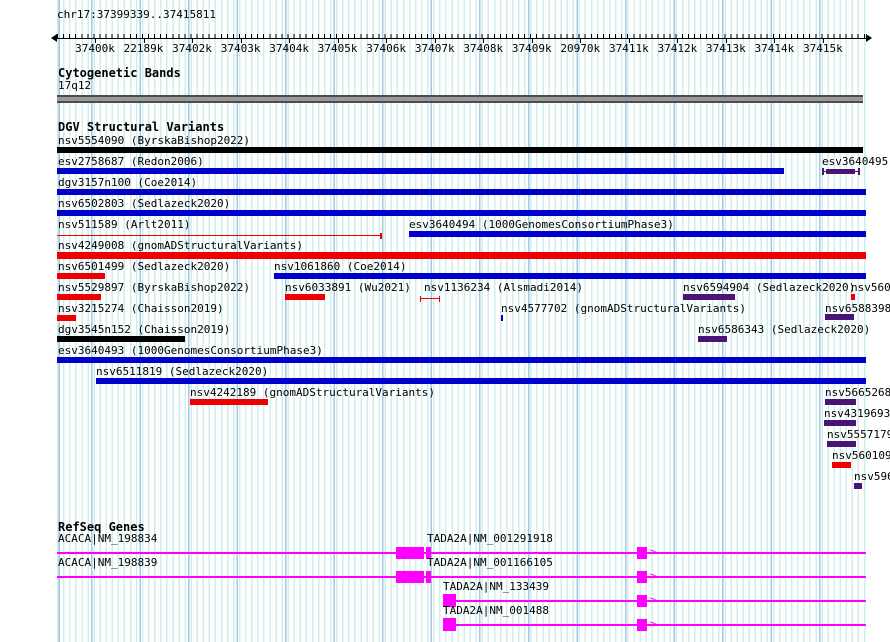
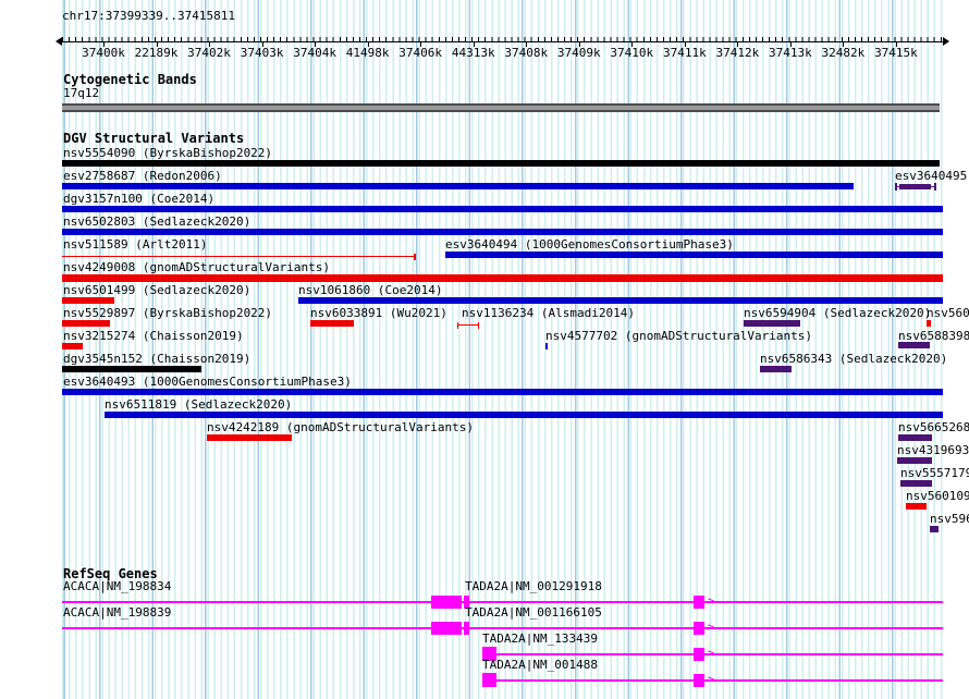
  chr17:37399339..37415811
  37400k
  22189k
  37402k
  37403k
  37404k
- 37405k
+ 41498k
  37406k
- 37407k
+ 44313k
  37408k
  37409k
- 20970k
+ 37410k
  37411k
  37412k
  37413k
- 37414k
+ 32482k
  37415k
  Cytogenetic Bands
  17q12
  DGV Structural Variants
  nsv5554090 (ByrskaBishop2022)
  esv2758687 (Redon2006)
  esv3640495
  dgv3157n100 (Coe2014)
  nsv6502803 (Sedlazeck2020)
  nsv511589 (Arlt2011)
  esv3640494 (1000GenomesConsortiumPhase3)
  nsv4249008 (gnomADStructuralVariants)
  nsv6501499 (Sedlazeck2020)
  nsv1061860 (Coe2014)
  nsv5529897 (ByrskaBishop2022)
  nsv6033891 (Wu2021)
  nsv1136234 (Alsmadi2014)
  nsv6594904 (Sedlazeck2020)
  nsv560
  nsv3215274 (Chaisson2019)
  nsv4577702 (gnomADStructuralVariants)
  nsv6588398
  dgv3545n152 (Chaisson2019)
  nsv6586343 (Sedlazeck2020)
  esv3640493 (1000GenomesConsortiumPhase3)
  nsv6511819 (Sedlazeck2020)
  nsv4242189 (gnomADStructuralVariants)
  nsv5665268
  nsv4319693
  nsv555717
  nsv560109
  nsv59
  RefSeq Genes
  ACACA|NM_198834
  TADA2A|NM_001291918
  >
  ACACA|NM_198839
  TADA2A|NM_001166105
  >
  TADA2A|NM_133439
  >
  TADA2A|NM_001488
  >
